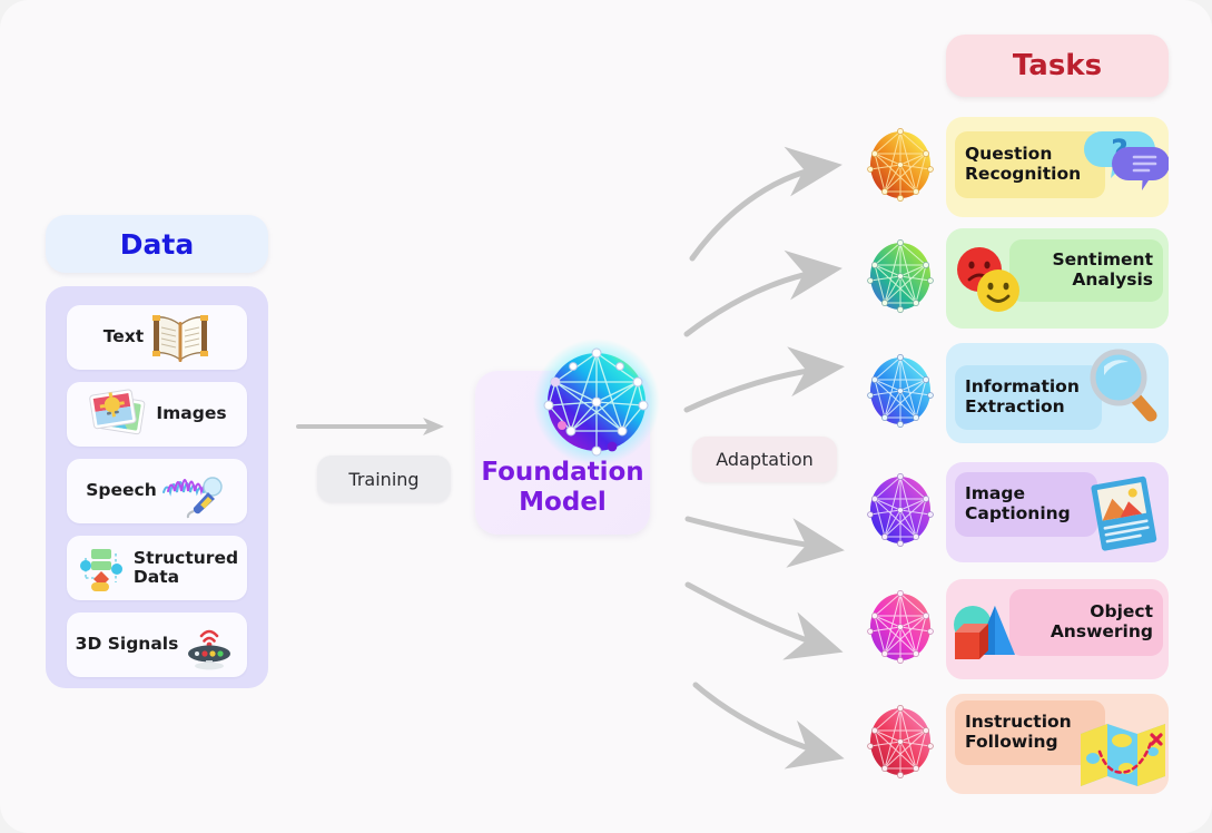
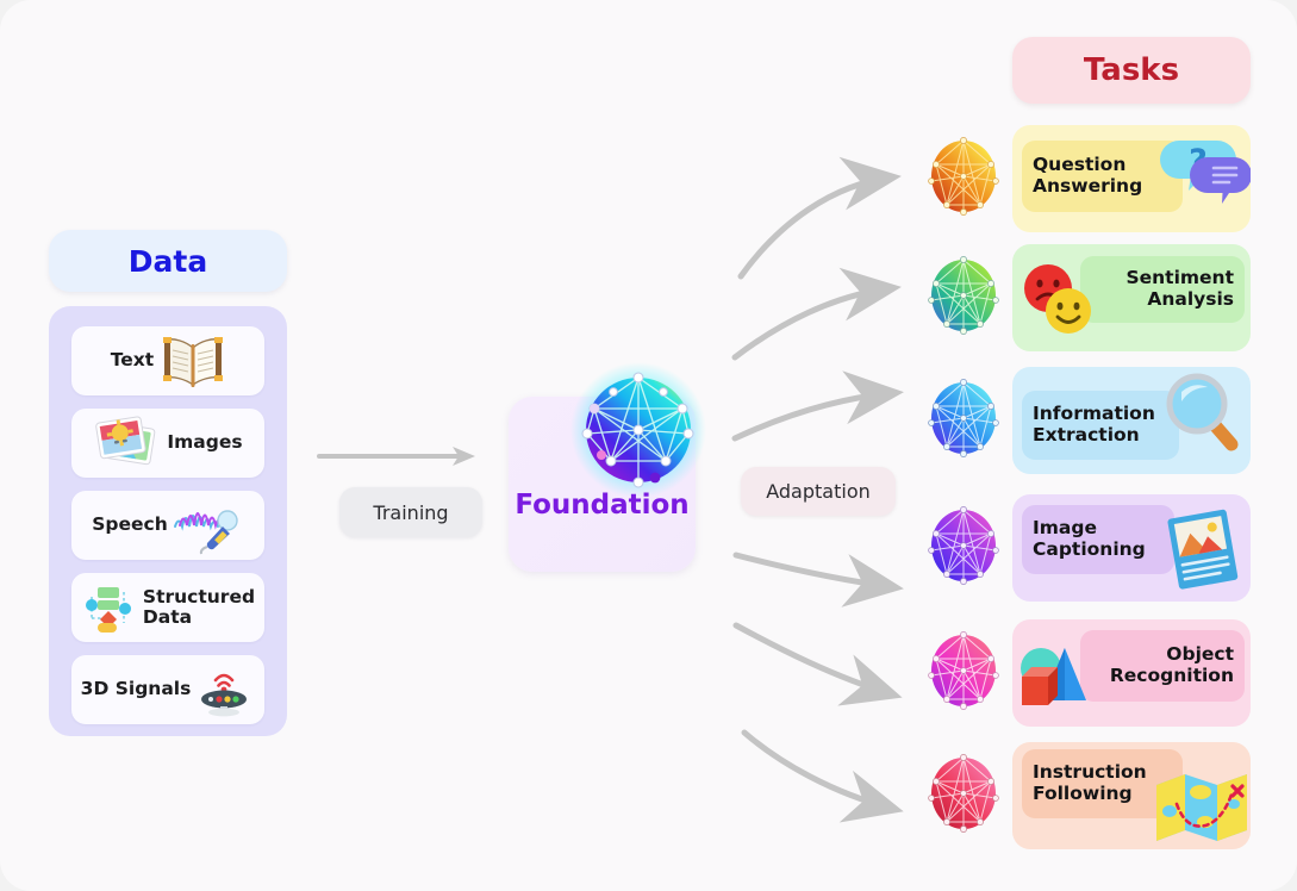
  Data
  Text
  Images
  Speech
  Structured
  Data
  3D Signals
  Training
  Foundation
- Model
  Adaptation
  Tasks
  Question
- Recognition
+ Answering
  Sentiment
  Analysis
  Information
  Extraction
  Image
  Captioning
  Object
- Answering
+ Recognition
  Instruction
  Following
